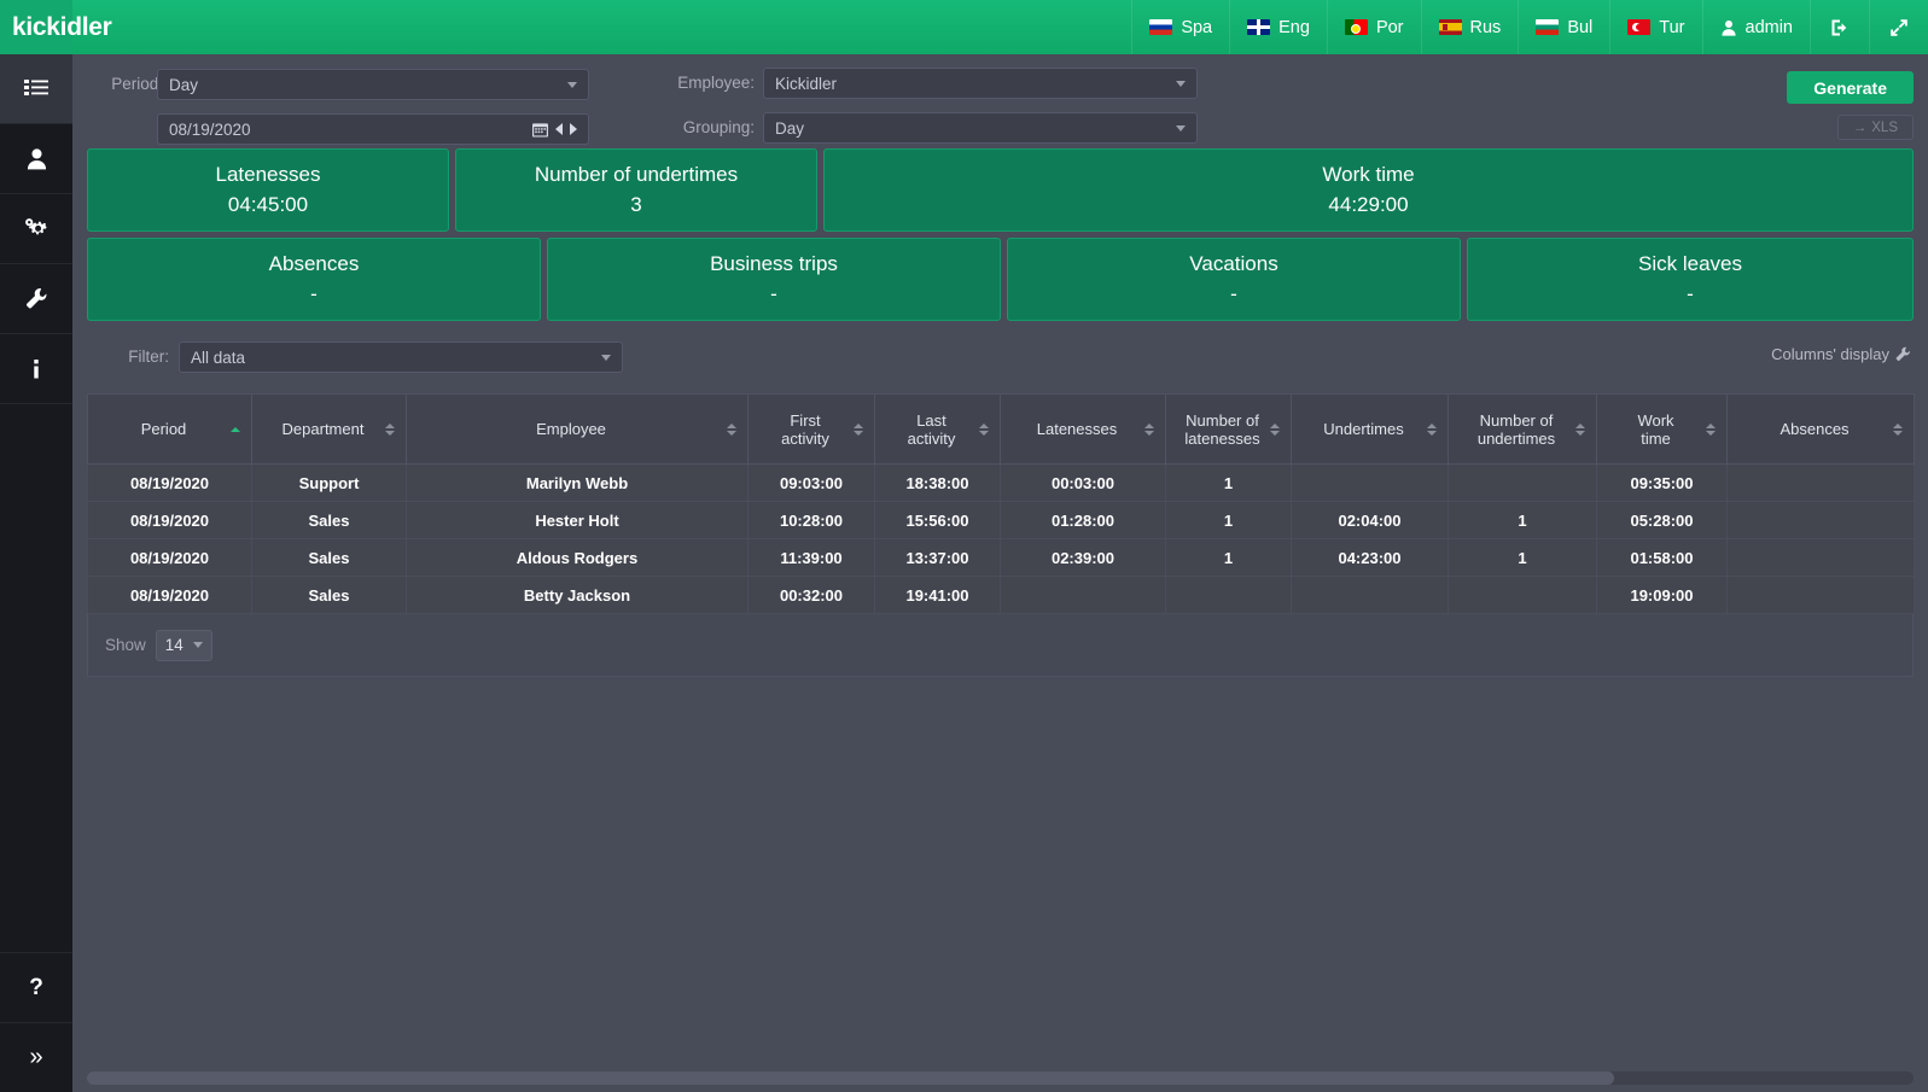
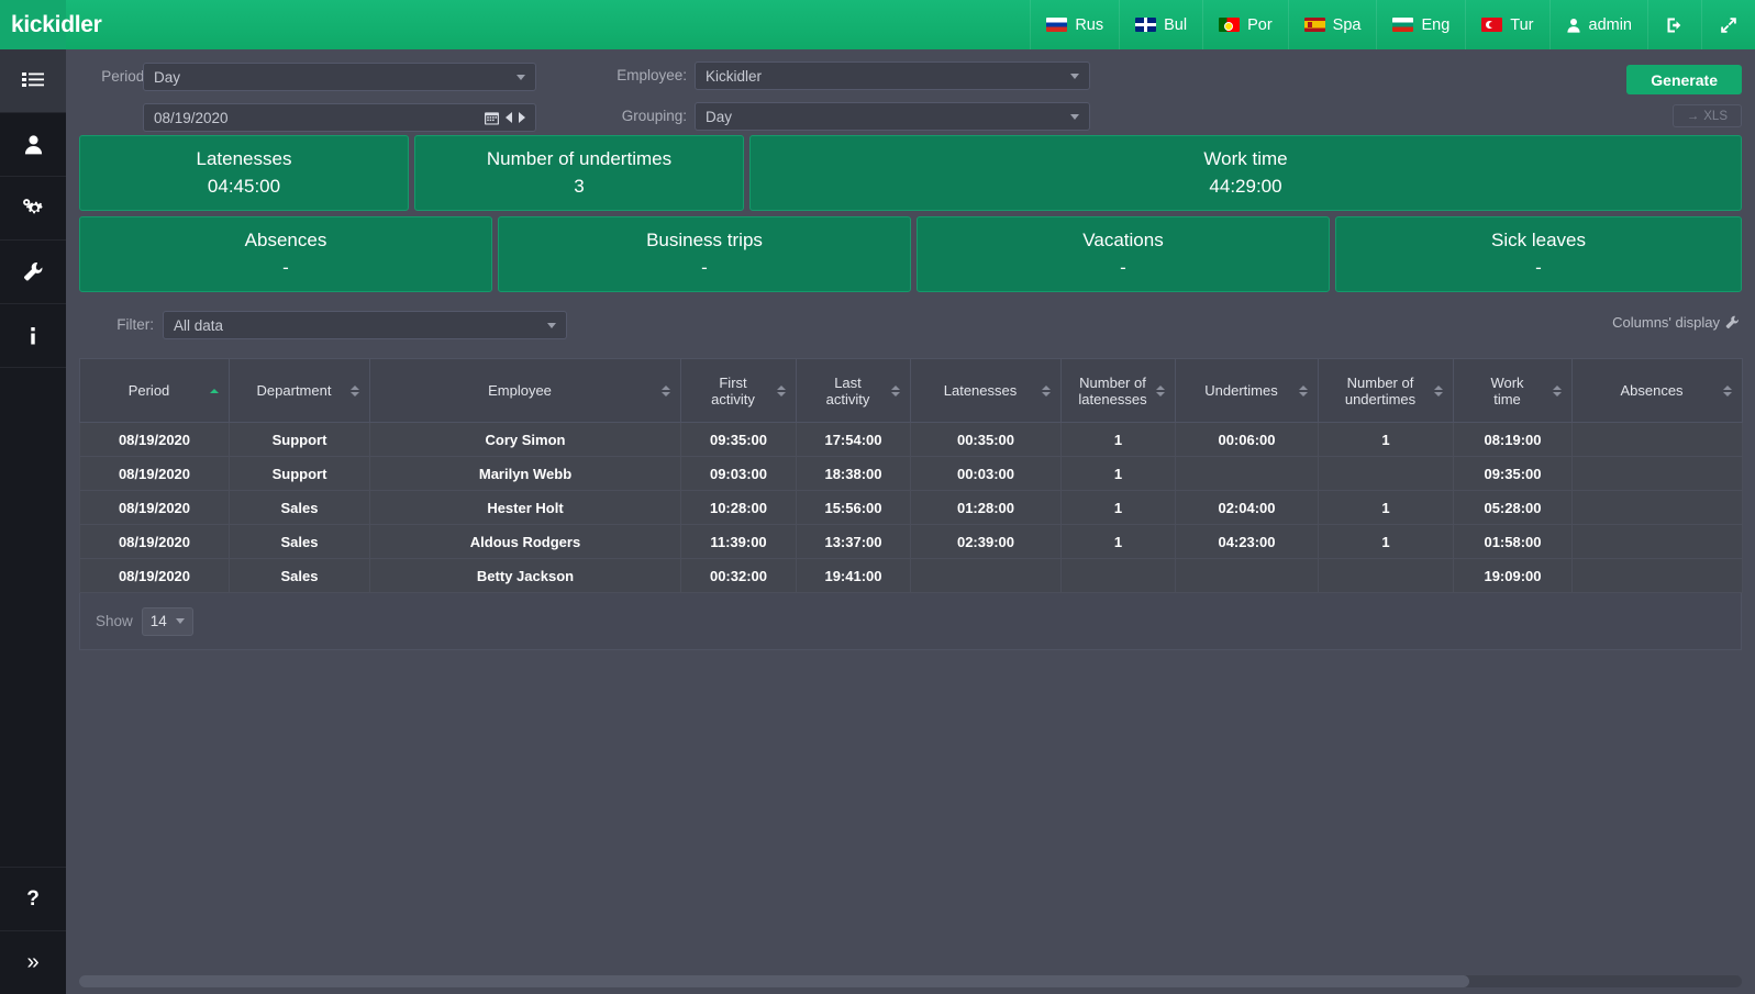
  kickidler
- Spa
+ Rus
- Eng
+ Bul
  Por
- Rus
+ Spa
- Bul
+ Eng
  Tur
  admin
  ?
  »
  Period
  Day
  08/19/2020
  Employee:
  Kickidler
  Grouping:
  Day
  Generate
  →
  XLS
  Latenesses
  04:45:00
  Number of undertimes
  3
  Work time
  44:29:00
  Absences
  -
  Business trips
  -
  Vacations
  -
  Sick leaves
  -
  Filter:
  All data
  Columns' display
  Period	Department	Employee	Firstactivity	Lastactivity	Latenesses	Number oflatenesses	Undertimes	Number ofundertimes	Worktime	Absences
+ 08/19/2020	Support	Cory Simon	09:35:00	17:54:00	00:35:00	1	00:06:00	1	08:19:00
  08/19/2020	Support	Marilyn Webb	09:03:00	18:38:00	00:03:00	1			09:35:00
  08/19/2020	Sales	Hester Holt	10:28:00	15:56:00	01:28:00	1	02:04:00	1	05:28:00
  08/19/2020	Sales	Aldous Rodgers	11:39:00	13:37:00	02:39:00	1	04:23:00	1	01:58:00
  08/19/2020	Sales	Betty Jackson	00:32:00	19:41:00					19:09:00
  Show
  14
